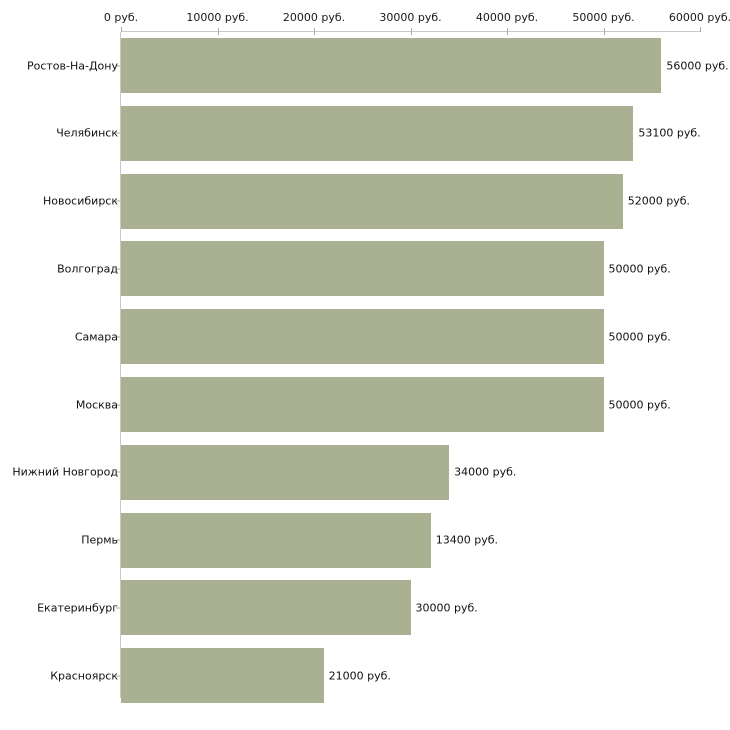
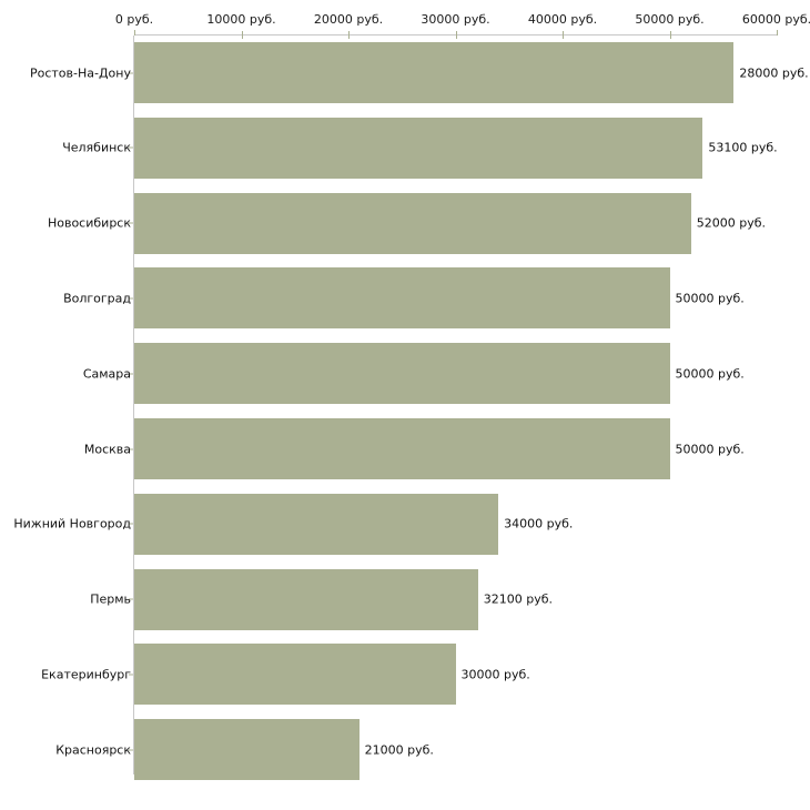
  0 руб.
  10000 руб.
  20000 руб.
  30000 руб.
  40000 руб.
  50000 руб.
  60000 руб.
  Ростов-На-Дону
- 56000 руб.
+ 28000 руб.
  Челябинск
  53100 руб.
  Новосибирск
  52000 руб.
  Волгоград
  50000 руб.
  Самара
  50000 руб.
  Москва
  50000 руб.
  Нижний Новгород
  34000 руб.
  Пермь
- 13400 руб.
+ 32100 руб.
  Екатеринбург
  30000 руб.
  Красноярск
  21000 руб.
